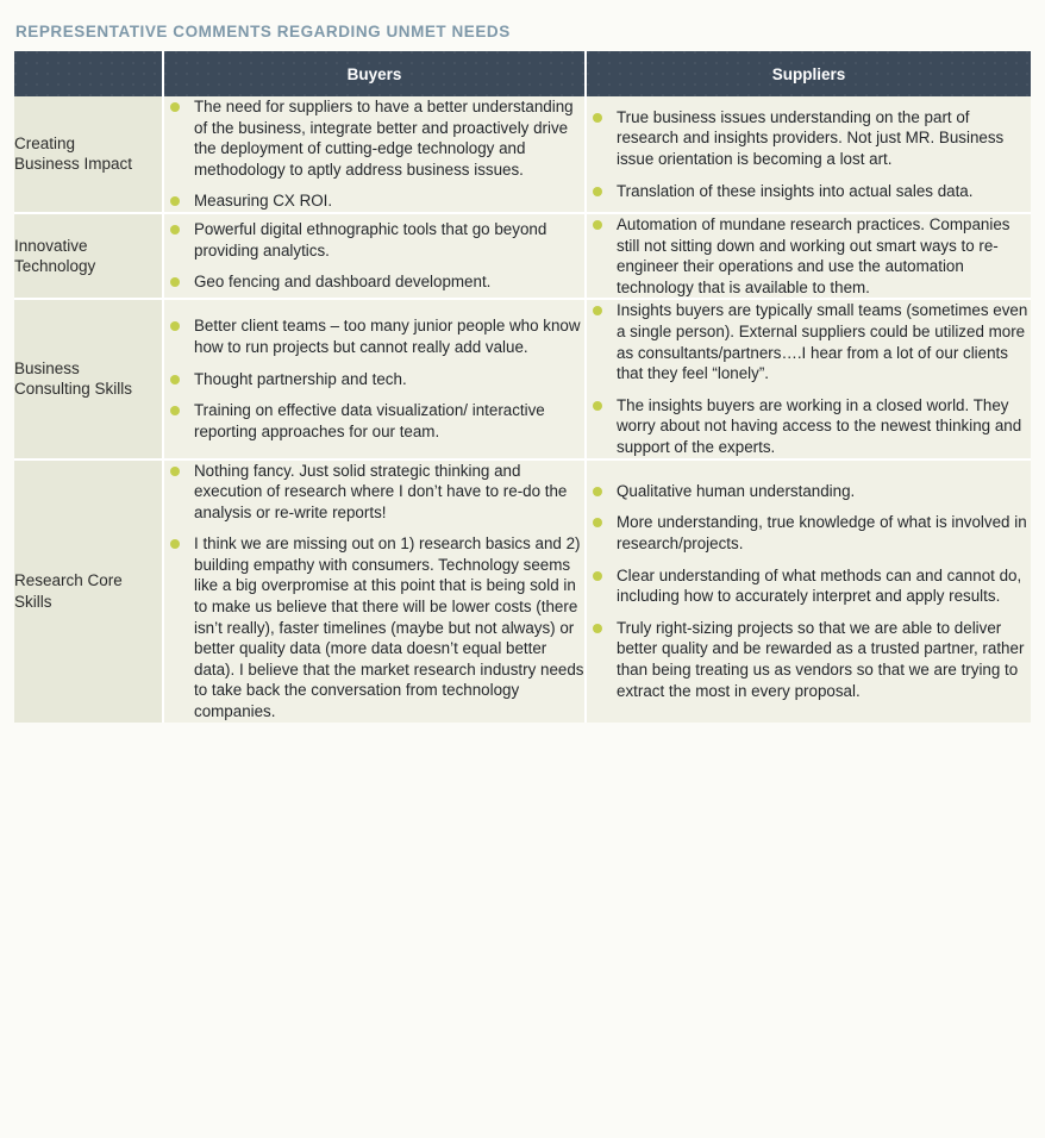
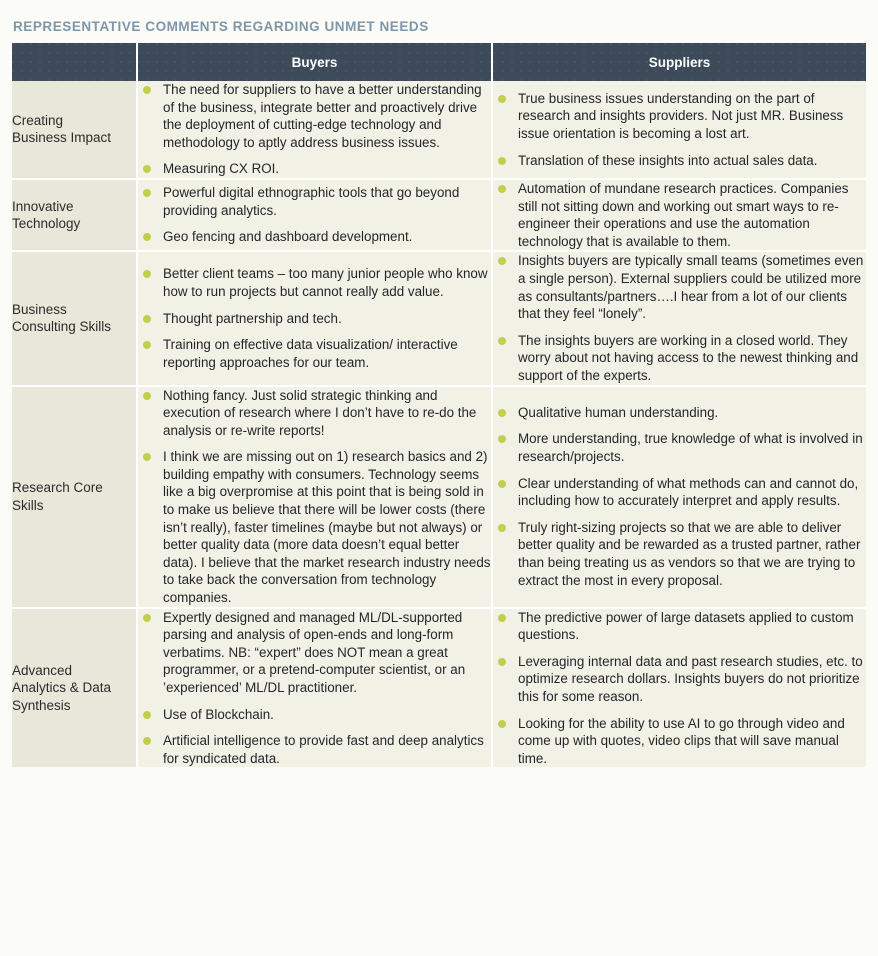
  REPRESENTATIVE COMMENTS REGARDING UNMET NEEDS
  	Buyers	Suppliers
  Creating Business Impact	The need for suppliers to have a better understanding of the business, integrate better and proactively drive the deployment of cutting-edge technology and methodology to aptly address business issues.Measuring CX ROI.	True business issues understanding on the part of research and insights providers. Not just MR. Business issue orientation is becoming a lost art.Translation of these insights into actual sales data.
  Innovative Technology	Powerful digital ethnographic tools that go beyond providing analytics.Geo fencing and dashboard development.	Automation of mundane research practices. Companies still not sitting down and working out smart ways to re-engineer their operations and use the automation technology that is available to them.
  Business Consulting Skills	Better client teams – too many junior people who know how to run projects but cannot really add value.Thought partnership and tech.Training on effective data visualization/ interactive reporting approaches for our team.	Insights buyers are typically small teams (sometimes even a single person). External suppliers could be utilized more as consultants/partners….I hear from a lot of our clients that they feel “lonely”.The insights buyers are working in a closed world. They worry about not having access to the newest thinking and support of the experts.
  Research Core Skills	Nothing fancy. Just solid strategic thinking and execution of research where I don’t have to re-do the analysis or re-write reports!I think we are missing out on 1) research basics and 2) building empathy with consumers. Technology seems like a big overpromise at this point that is being sold in to make us believe that there will be lower costs (there isn’t really), faster timelines (maybe but not always) or better quality data (more data doesn’t equal better data). I believe that the market research industry needs to take back the conversation from technology companies.	Qualitative human understanding.More understanding, true knowledge of what is involved in research/projects.Clear understanding of what methods can and cannot do, including how to accurately interpret and apply results.Truly right-sizing projects so that we are able to deliver better quality and be rewarded as a trusted partner, rather than being treating us as vendors so that we are trying to extract the most in every proposal.
+ Advanced Analytics & Data Synthesis	Expertly designed and managed ML/DL-supported parsing and analysis of open-ends and long-form verbatims. NB: “expert” does NOT mean a great programmer, or a pretend-computer scientist, or an ’experienced’ ML/DL practitioner.Use of Blockchain.Artificial intelligence to provide fast and deep analytics for syndicated data.	The predictive power of large datasets applied to custom questions.Leveraging internal data and past research studies, etc. to optimize research dollars. Insights buyers do not prioritize this for some reason.Looking for the ability to use AI to go through video and come up with quotes, video clips that will save manual time.
